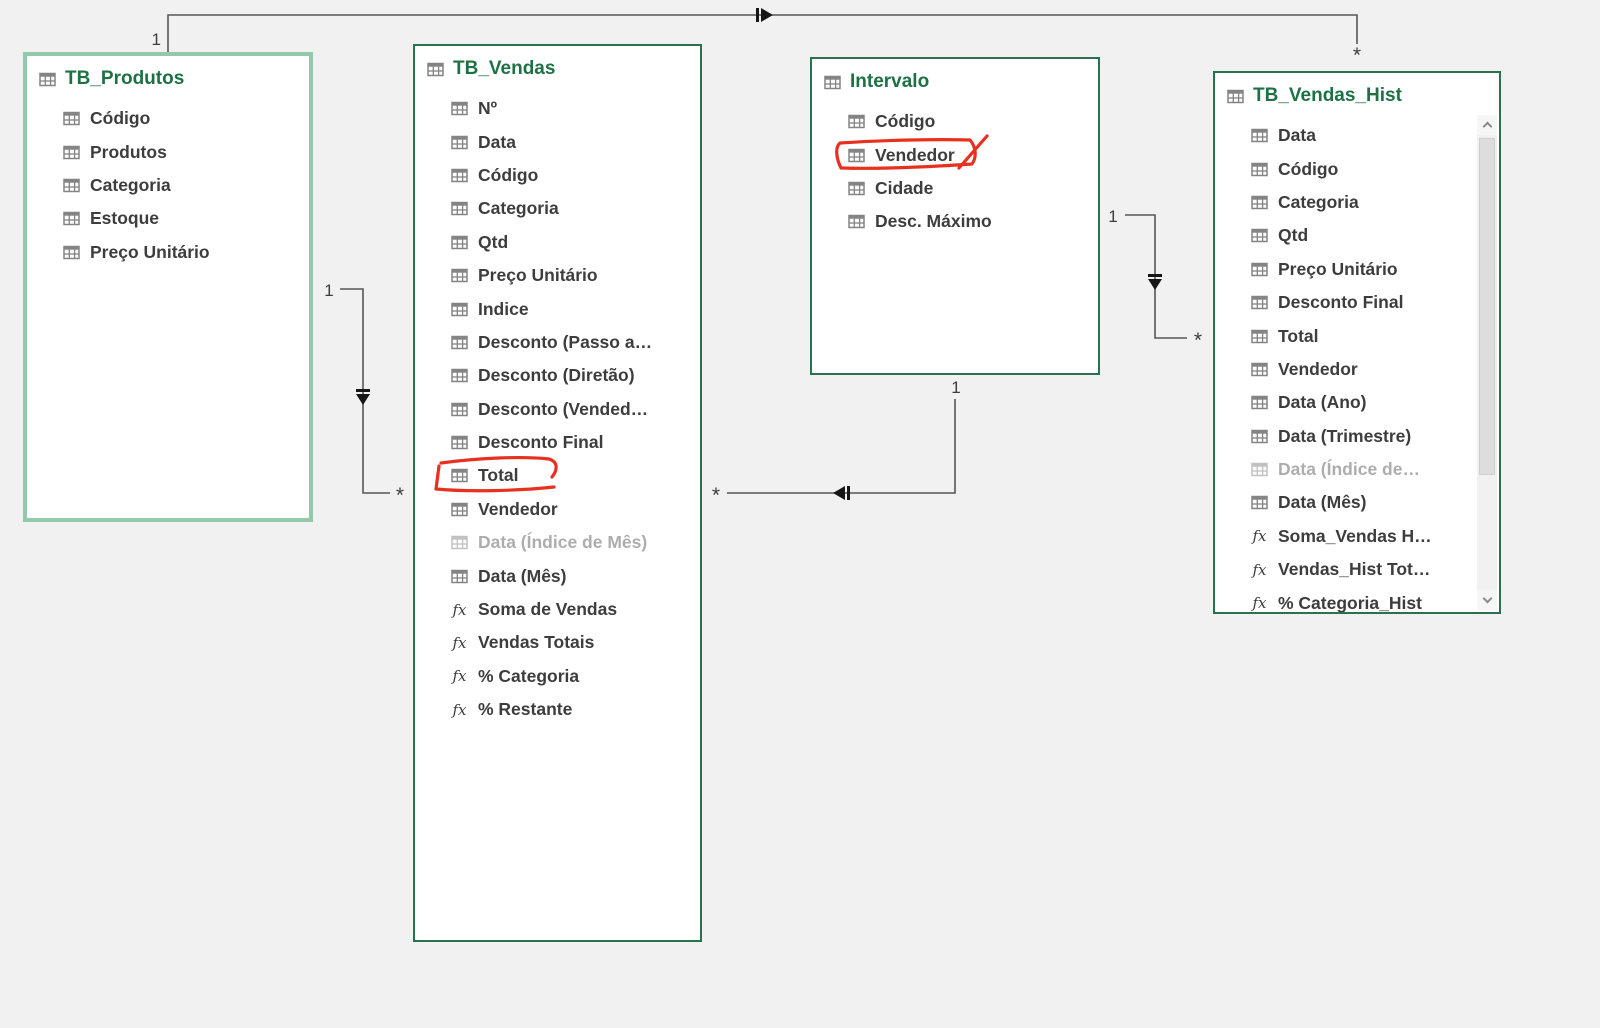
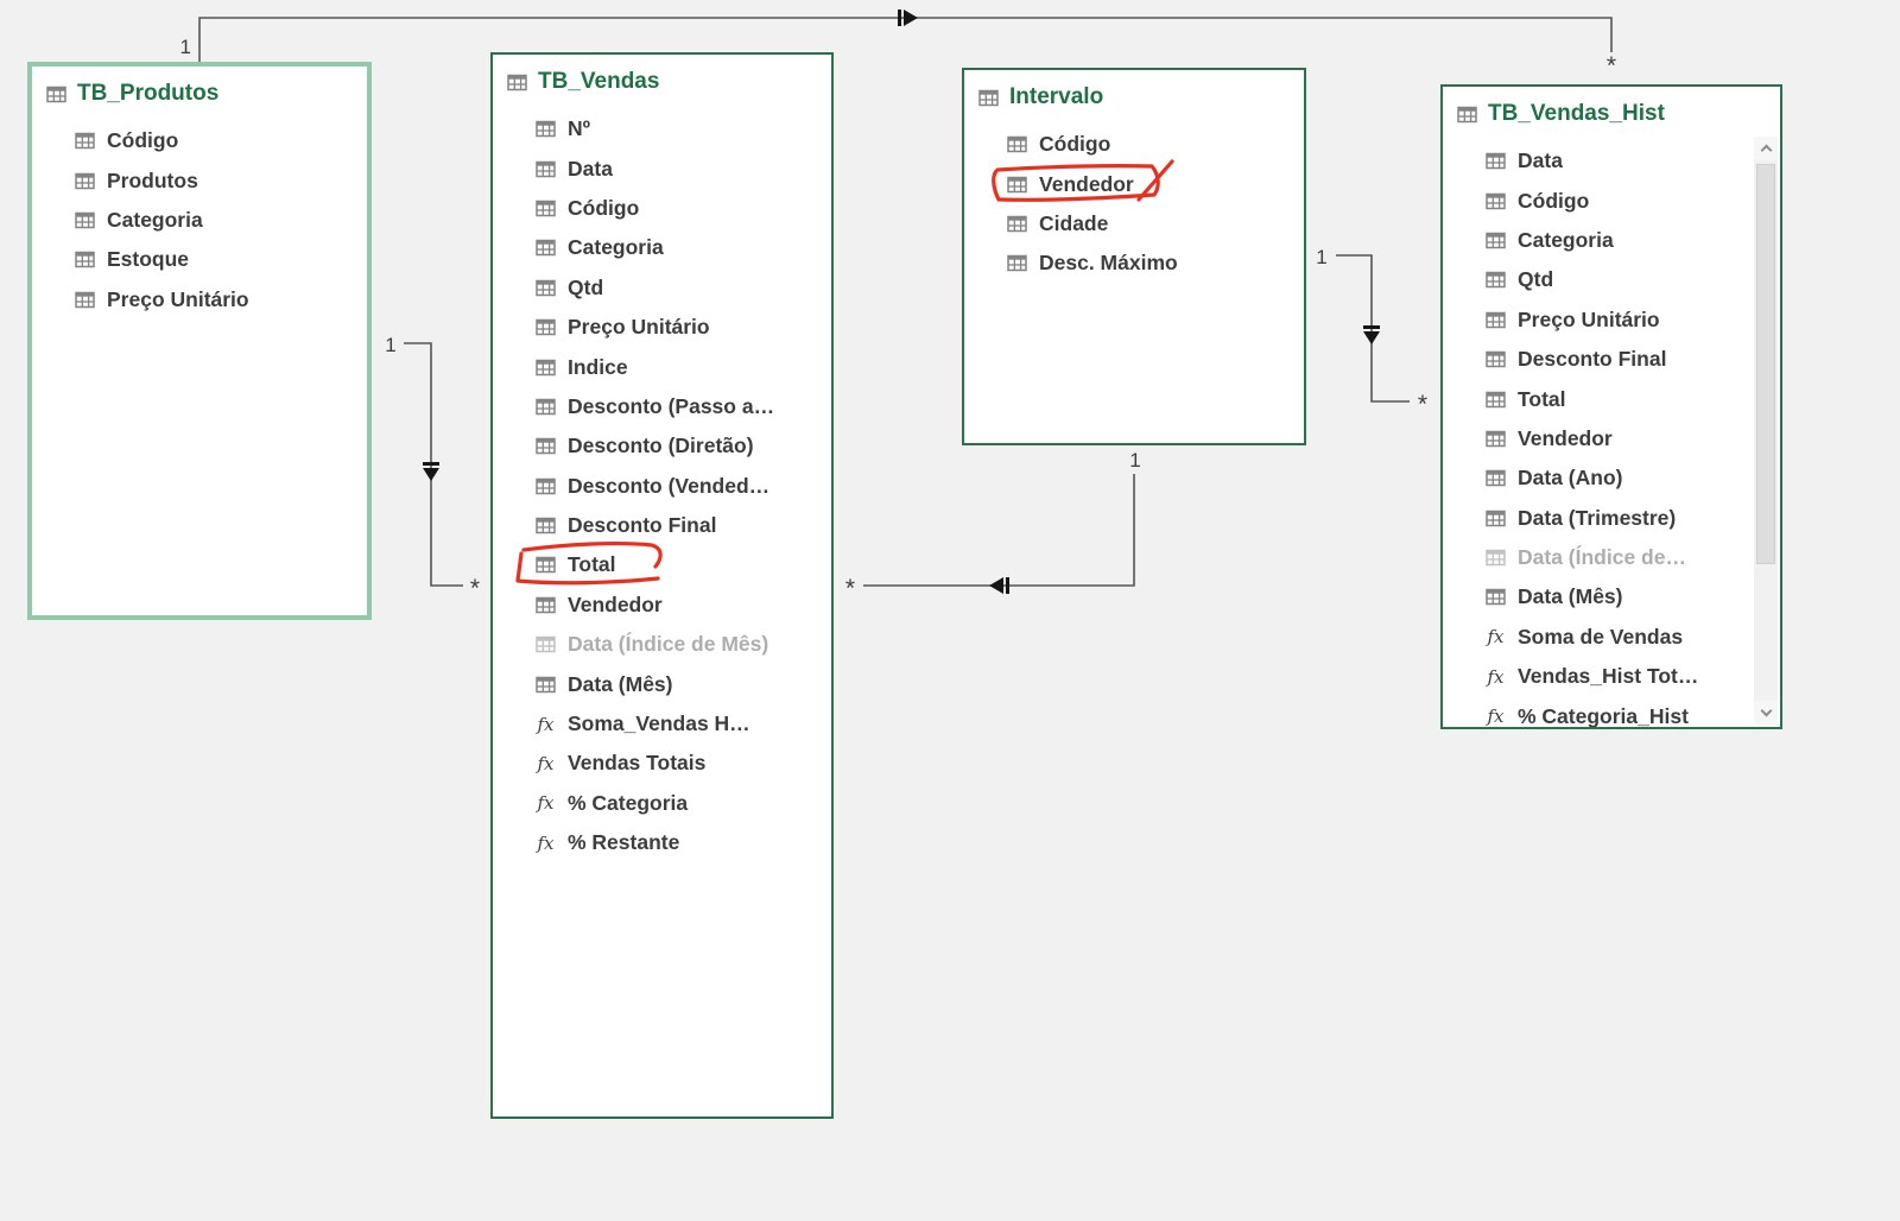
  TB_Produtos
  Código
  Produtos
  Categoria
  Estoque
  Preço Unitário
  TB_Vendas
  Nº
  Data
  Código
  Categoria
  Qtd
  Preço Unitário
  Indice
  Desconto (Passo a…
  Desconto (Diretão)
  Desconto (Vended…
  Desconto Final
  Total
  Vendedor
  Data (Índice de Mês)
  Data (Mês)
  ƒx
- Soma de Vendas
+ Soma_Vendas H…
  ƒx
  Vendas Totais
  ƒx
  % Categoria
  ƒx
  % Restante
  Intervalo
  Código
  Vendedor
  Cidade
  Desc. Máximo
  TB_Vendas_Hist
  Data
  Código
  Categoria
  Qtd
  Preço Unitário
  Desconto Final
  Total
  Vendedor
  Data (Ano)
  Data (Trimestre)
  Data (Índice de…
  Data (Mês)
  ƒx
- Soma_Vendas H…
+ Soma de Vendas
  ƒx
  Vendas_Hist Tot…
  ƒx
  % Categoria_Hist
  1
  *
  1
  *
  1
  *
  1
  *
